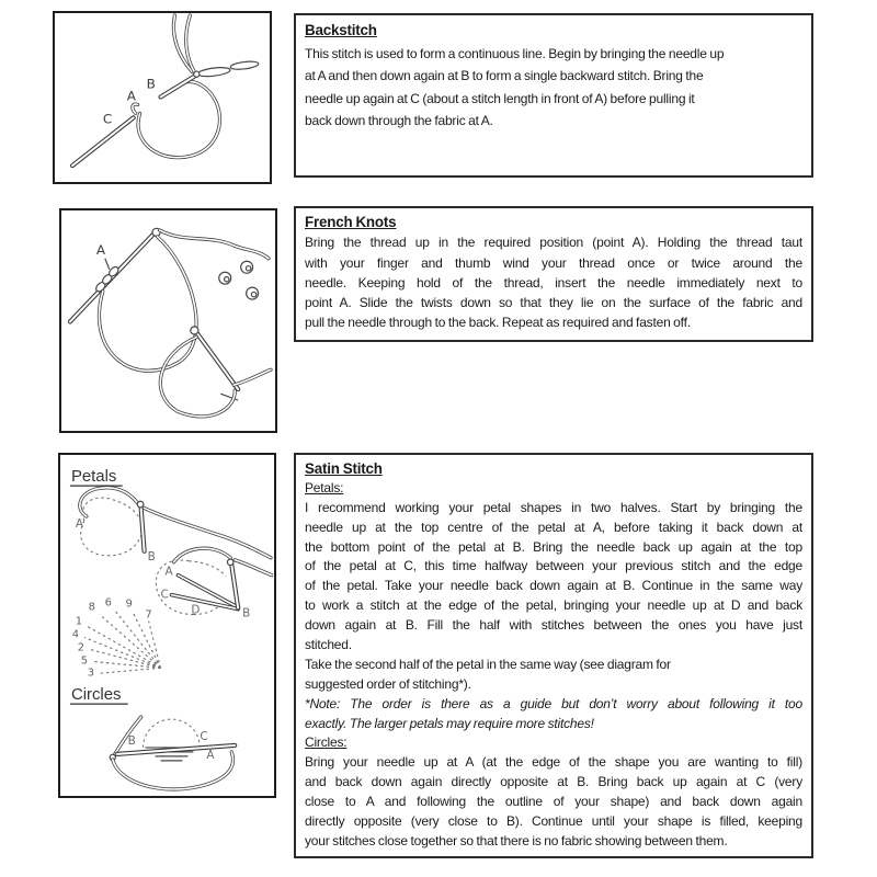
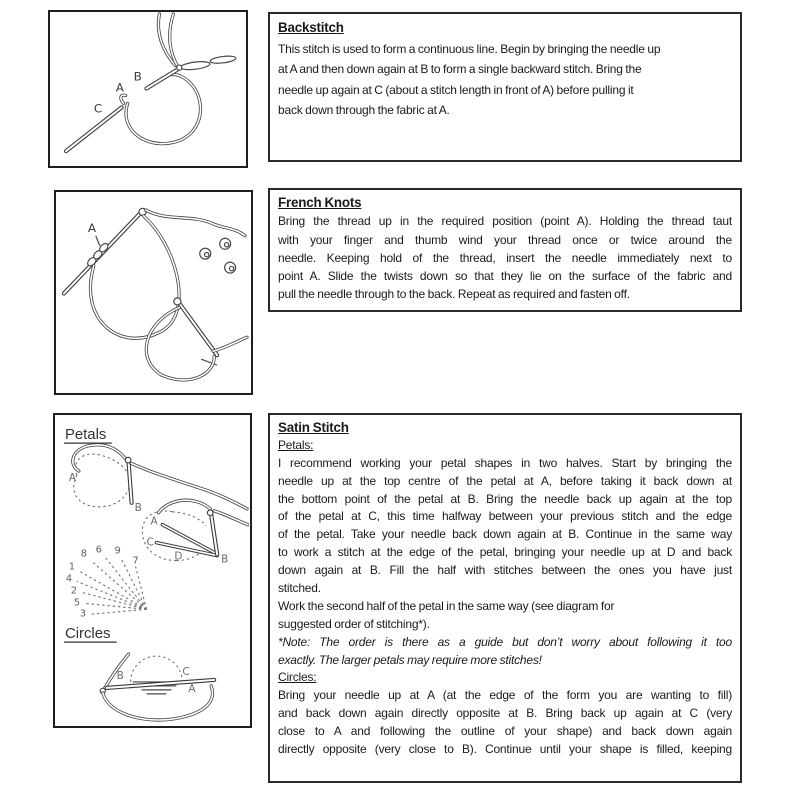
  C
  A
  B
  Backstitch
  This stitch is used to form a continuous line. Begin by bringing the needle up
  at A and then down again at B to form a single backward stitch. Bring the
  needle up again at C (about a stitch length in front of A) before pulling it
  back down through the fabric at A.
  A
  French Knots
  Bring the thread up in the required position (point A). Holding the thread taut
  with your finger and thumb wind your thread once or twice around the
  needle. Keeping hold of the thread, insert the needle immediately next to
  point A. Slide the twists down so that they lie on the surface of the fabric and
  pull the needle through to the back. Repeat as required and fasten off.
  Petals
  A
  B
  A
  C
  D
  B
  8
  6
  9
  7
  1
  4
  2
  5
  3
  Circles
  B
  C
  A
  Satin Stitch
  Petals:
  I recommend working your petal shapes in two halves. Start by bringing the
  needle up at the top centre of the petal at A, before taking it back down at
  the bottom point of the petal at B. Bring the needle back up again at the top
  of the petal at C, this time halfway between your previous stitch and the edge
  of the petal. Take your needle back down again at B. Continue in the same way
  to work a stitch at the edge of the petal, bringing your needle up at D and back
  down again at B. Fill the half with stitches between the ones you have just
  stitched.
- Take the second half of the petal in the same way (see diagram for
+ Work the second half of the petal in the same way (see diagram for
  suggested order of stitching*).
  *Note: The order is there as a guide but don’t worry about following it too
  exactly. The larger petals may require more stitches!
  Circles:
- Bring your needle up at A (at the edge of the shape you are wanting to fill)
+ Bring your needle up at A (at the edge of the form you are wanting to fill)
  and back down again directly opposite at B. Bring back up again at C (very
  close to A and following the outline of your shape) and back down again
  directly opposite (very close to B). Continue until your shape is filled, keeping
- your stitches close together so that there is no fabric showing between them.
